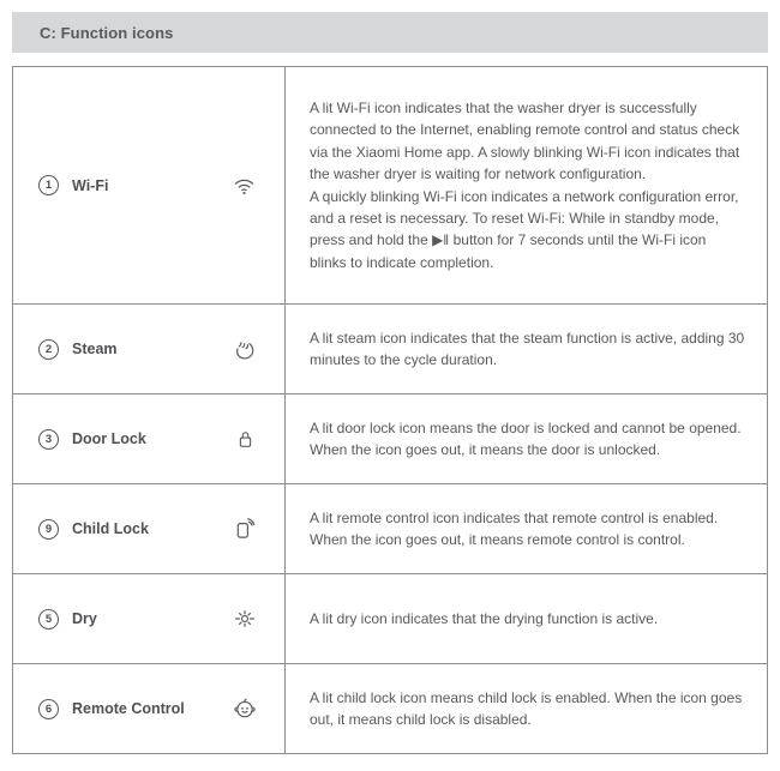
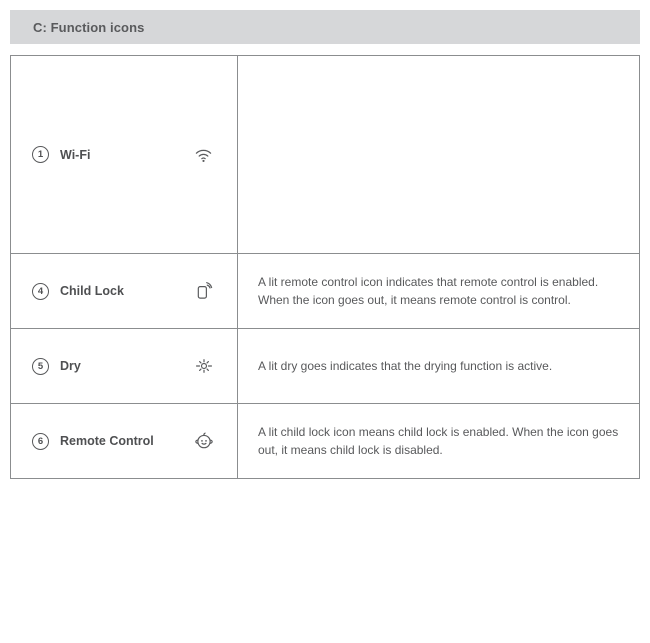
  C: Function icons
  1
  Wi-Fi
- A lit Wi-Fi icon indicates that the washer dryer is successfully connected to the Internet, enabling remote control and status check via the Xiaomi Home app. A slowly blinking Wi-Fi icon indicates that the washer dryer is waiting for network configuration.
- A quickly blinking Wi-Fi icon indicates a network configuration error, and a reset is necessary. To reset Wi-Fi: While in standby mode, press and hold the ▶‖ button for 7 seconds until the Wi-Fi icon blinks to indicate completion.
- 2
- Steam
- A lit steam icon indicates that the steam function is active, adding 30 minutes to the cycle duration.
- 3
- Door Lock
- A lit door lock icon means the door is locked and cannot be opened. When the icon goes out, it means the door is unlocked.
- 9
+ 4
  Child Lock
  A lit remote control icon indicates that remote control is enabled. When the icon goes out, it means remote control is control.
  5
  Dry
- A lit dry icon indicates that the drying function is active.
+ A lit dry goes indicates that the drying function is active.
  6
  Remote Control
  A lit child lock icon means child lock is enabled. When the icon goes out, it means child lock is disabled.
